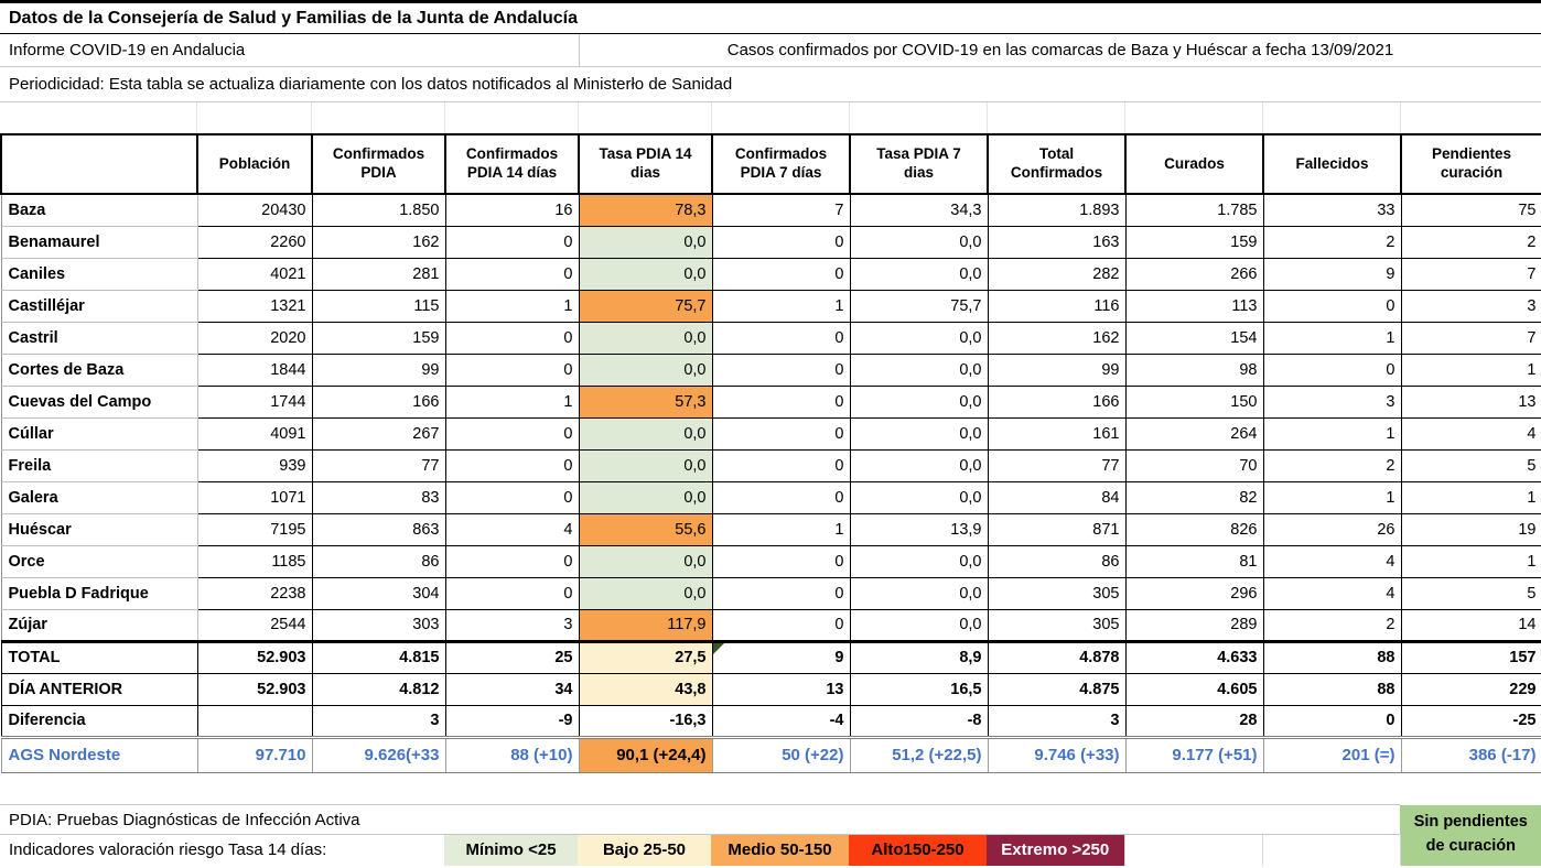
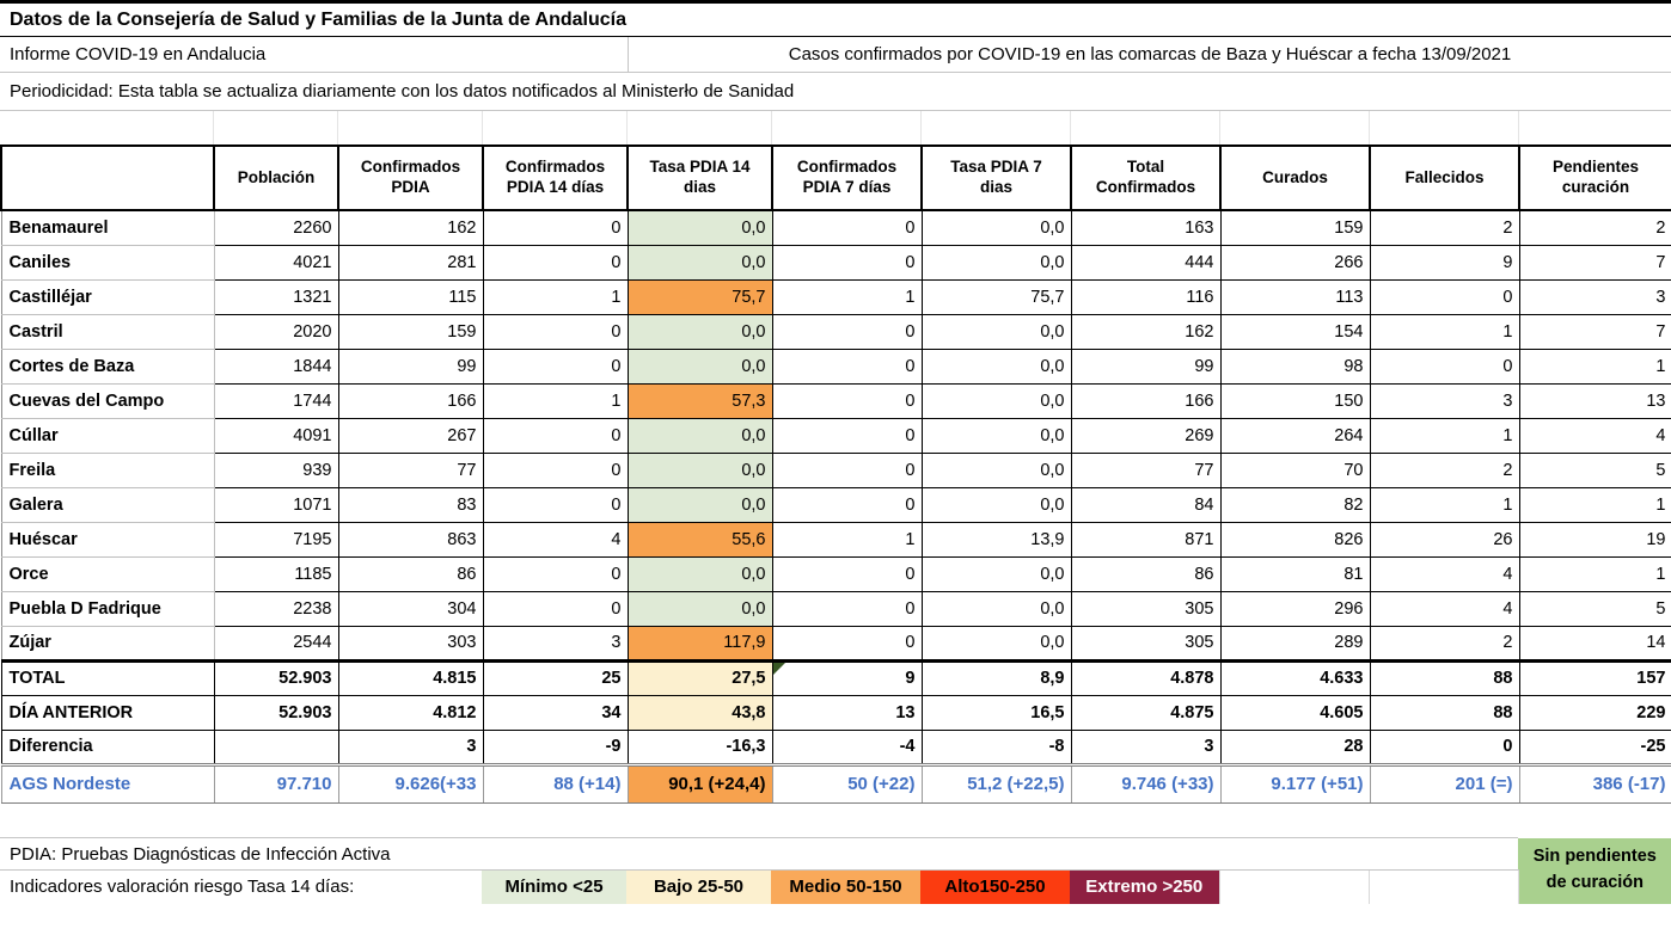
  Datos de la Consejería de Salud y Familias de la Junta de Andalucía
  Informe COVID-19 en Andalucia
  Casos confirmados por COVID-19 en las comarcas de Baza y Huéscar a fecha 13/09/2021
  Periodicidad: Esta tabla se actualiza diariamente con los datos notificados al Ministerło de Sanidad
  	Población	Confirmados PDIA	Confirmados PDIA 14 días	Tasa PDIA 14 dias	Confirmados PDIA 7 días	Tasa PDIA 7 dias	Total Confirmados	Curados	Fallecidos	Pendientes curación
- Baza	20430	1.850	16	78,3	7	34,3	1.893	1.785	33	75
  Benamaurel	2260	162	0	0,0	0	0,0	163	159	2	2
- Caniles	4021	281	0	0,0	0	0,0	282	266	9	7
+ Caniles	4021	281	0	0,0	0	0,0	444	266	9	7
  Castilléjar	1321	115	1	75,7	1	75,7	116	113	0	3
  Castril	2020	159	0	0,0	0	0,0	162	154	1	7
  Cortes de Baza	1844	99	0	0,0	0	0,0	99	98	0	1
  Cuevas del Campo	1744	166	1	57,3	0	0,0	166	150	3	13
- Cúllar	4091	267	0	0,0	0	0,0	161	264	1	4
+ Cúllar	4091	267	0	0,0	0	0,0	269	264	1	4
  Freila	939	77	0	0,0	0	0,0	77	70	2	5
  Galera	1071	83	0	0,0	0	0,0	84	82	1	1
  Huéscar	7195	863	4	55,6	1	13,9	871	826	26	19
  Orce	1185	86	0	0,0	0	0,0	86	81	4	1
  Puebla D Fadrique	2238	304	0	0,0	0	0,0	305	296	4	5
  Zújar	2544	303	3	117,9	0	0,0	305	289	2	14
  TOTAL	52.903	4.815	25	27,5	9	8,9	4.878	4.633	88	157
  DÍA ANTERIOR	52.903	4.812	34	43,8	13	16,5	4.875	4.605	88	229
  Diferencia		3	-9	-16,3	-4	-8	3	28	0	-25
- AGS Nordeste	97.710	9.626(+33	88 (+10)	90,1 (+24,4)	50 (+22)	51,2 (+22,5)	9.746 (+33)	9.177 (+51)	201 (=)	386 (-17)
+ AGS Nordeste	97.710	9.626(+33	88 (+14)	90,1 (+24,4)	50 (+22)	51,2 (+22,5)	9.746 (+33)	9.177 (+51)	201 (=)	386 (-17)
  PDIA: Pruebas Diagnósticas de Infección Activa	Sin pendientes de curación
  Indicadores valoración riesgo Tasa 14 días:	Mínimo <25	Bajo 25-50	Medio 50-150	Alto150-250	Extremo >250
